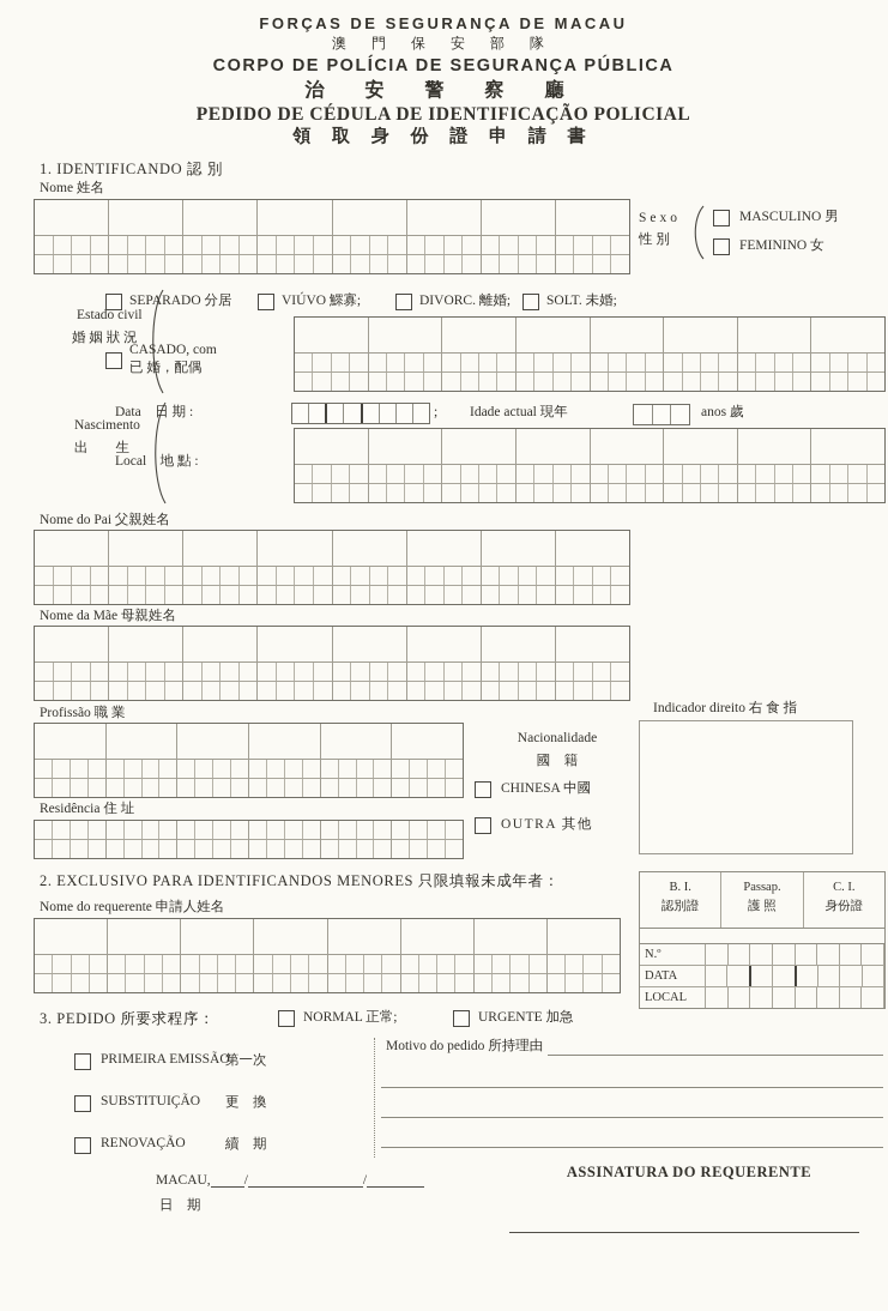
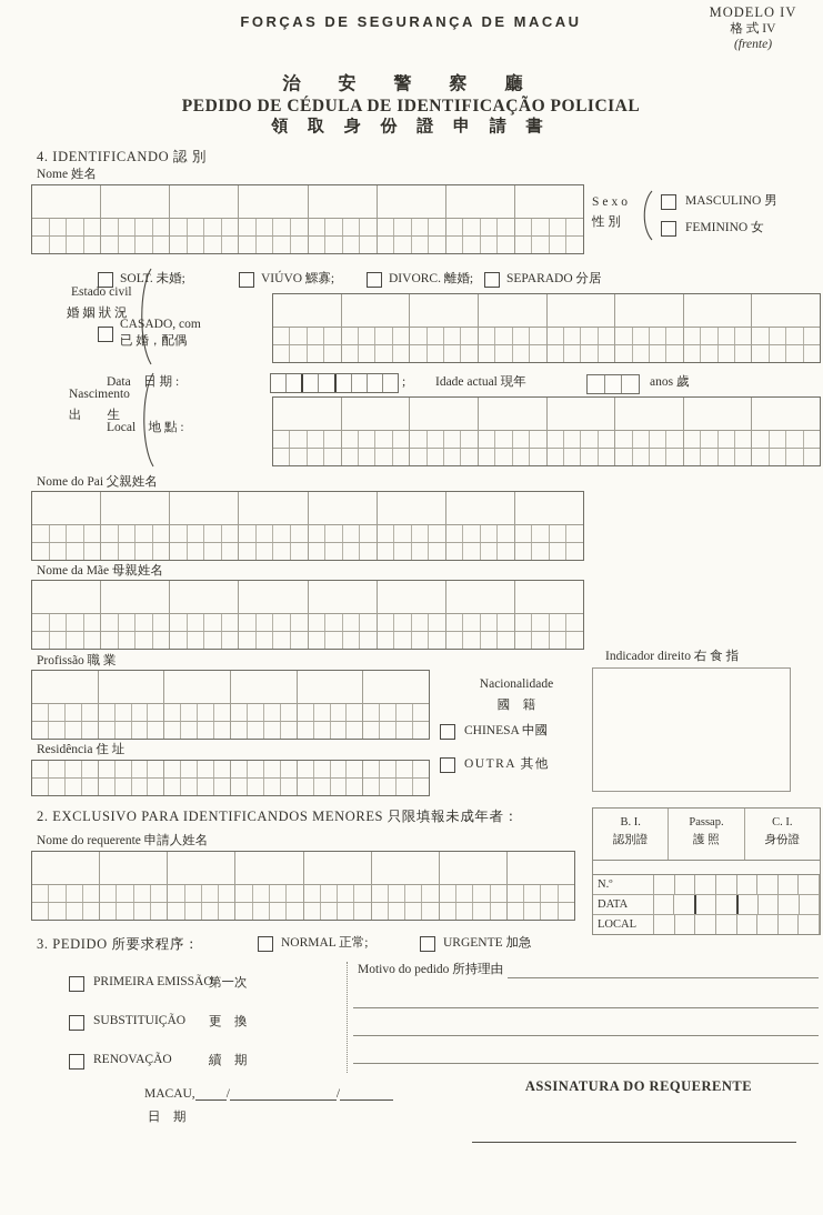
+ MODELO IV
+ 格 式 IV
+ (frente)
  FORÇAS DE SEGURANÇA DE MACAU
- 澳 門 保 安 部 隊
- CORPO DE POLÍCIA DE SEGURANÇA PÚBLICA
  治 安 警 察 廳
  PEDIDO DE CÉDULA DE IDENTIFICAÇÃO POLICIAL
  領 取 身 份 證 申 請 書
- 1. IDENTIFICANDO 認 別
+ 4. IDENTIFICANDO 認 別
  Nome 姓名
  Sexo
  性 別
  MASCULINO 男
  FEMININO 女
  Estado civil
  婚 姻 狀 況
- SEPARADO 分居
+ SOLT. 未婚;
  VIÚVO 鰥寡;
  DIVORC. 離婚;
- SOLT. 未婚;
+ SEPARADO 分居
  CASADO, com
  已 婚，配偶
  Nascimento
  出 生
  Data 日 期 :
  ;
  Idade actual 現年
  anos 歲
  Local 地 點 :
  Nome do Pai 父親姓名
  Nome da Mãe 母親姓名
  Profissão 職 業
  Nacionalidade
  國 籍
  CHINESA 中國
  OUTRA 其他
  Residência 住 址
  Indicador direito 右 食 指
  2. EXCLUSIVO PARA IDENTIFICANDOS MENORES 只限填報未成年者：
  Nome do requerente 申請人姓名
  B. I.
  認別證
  Passap.
  護 照
  C. I.
  身份證
  N.º
  DATA
  LOCAL
  3. PEDIDO 所要求程序：
  NORMAL 正常;
  URGENTE 加急
  PRIMEIRA EMISSÃO
  第一次
  SUBSTITUIÇÃO
  更 換
  RENOVAÇÃO
  續 期
  Motivo do pedido 所持理由
  MACAU,
  /
  /
  日 期
  ASSINATURA DO REQUERENTE
